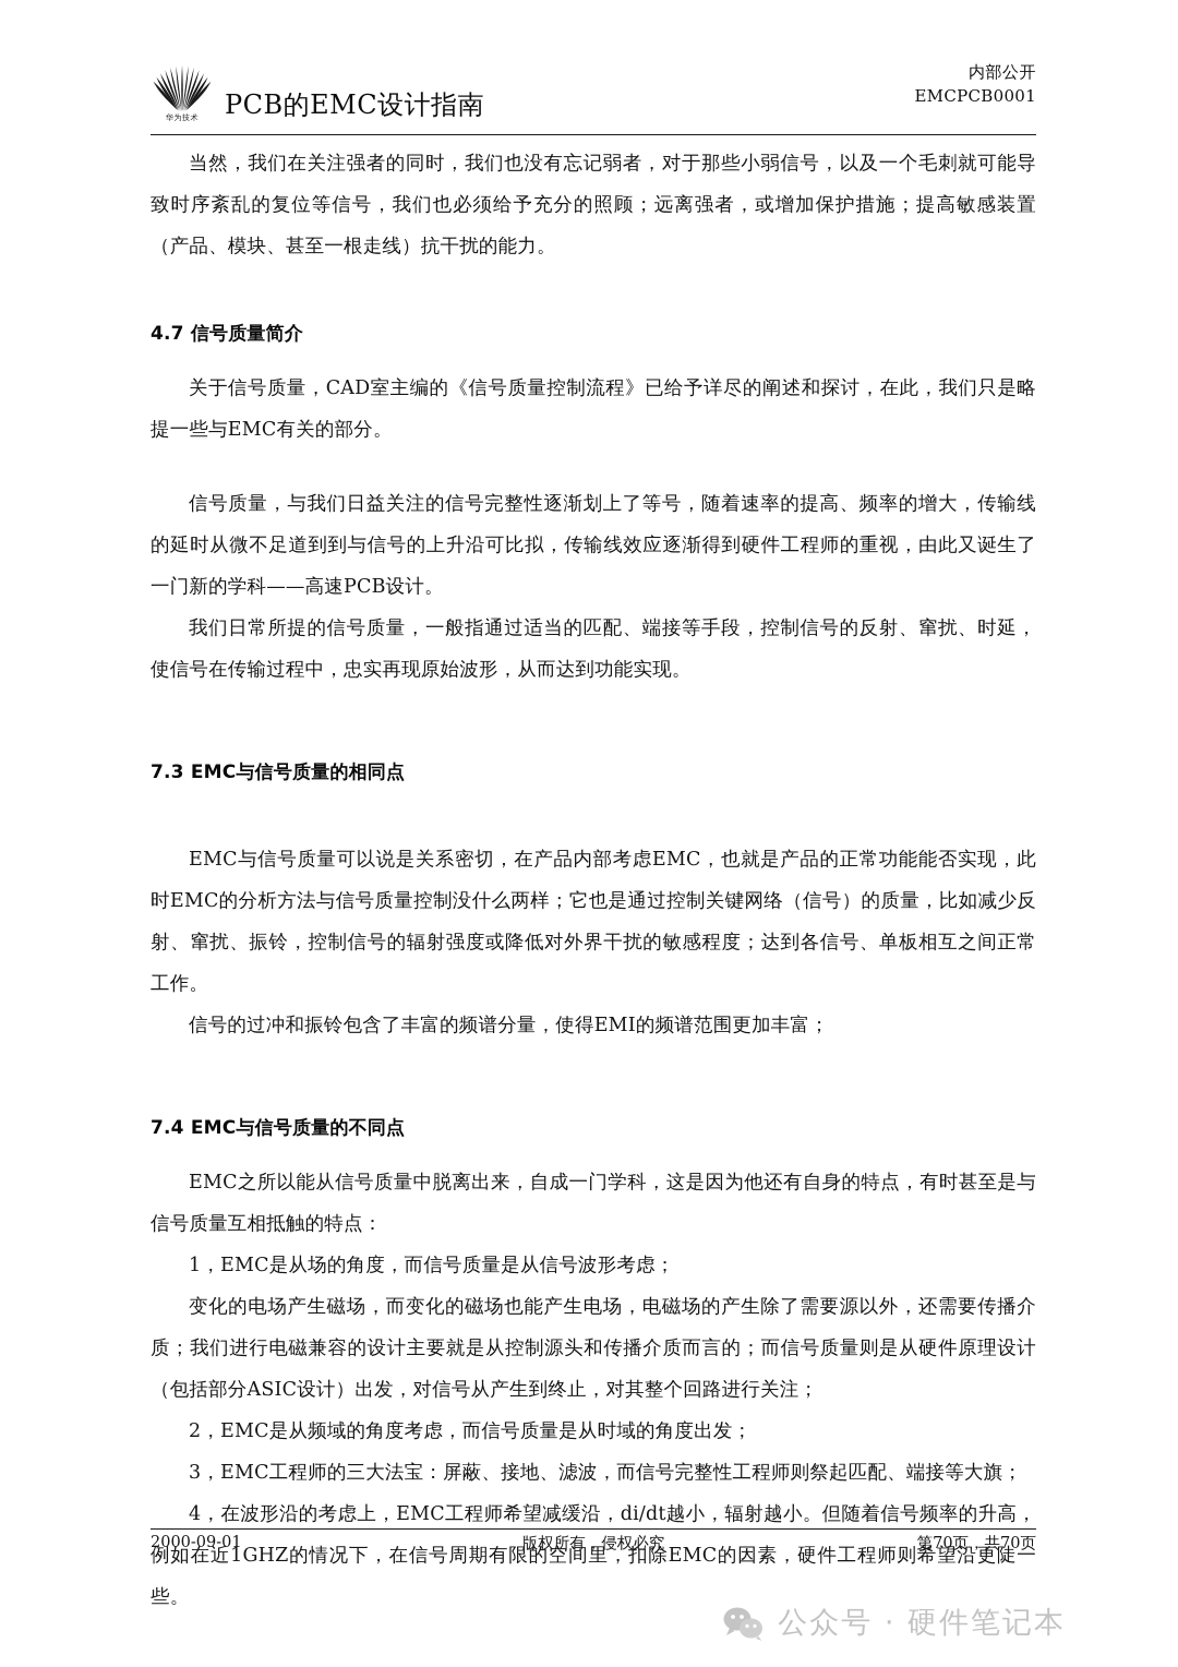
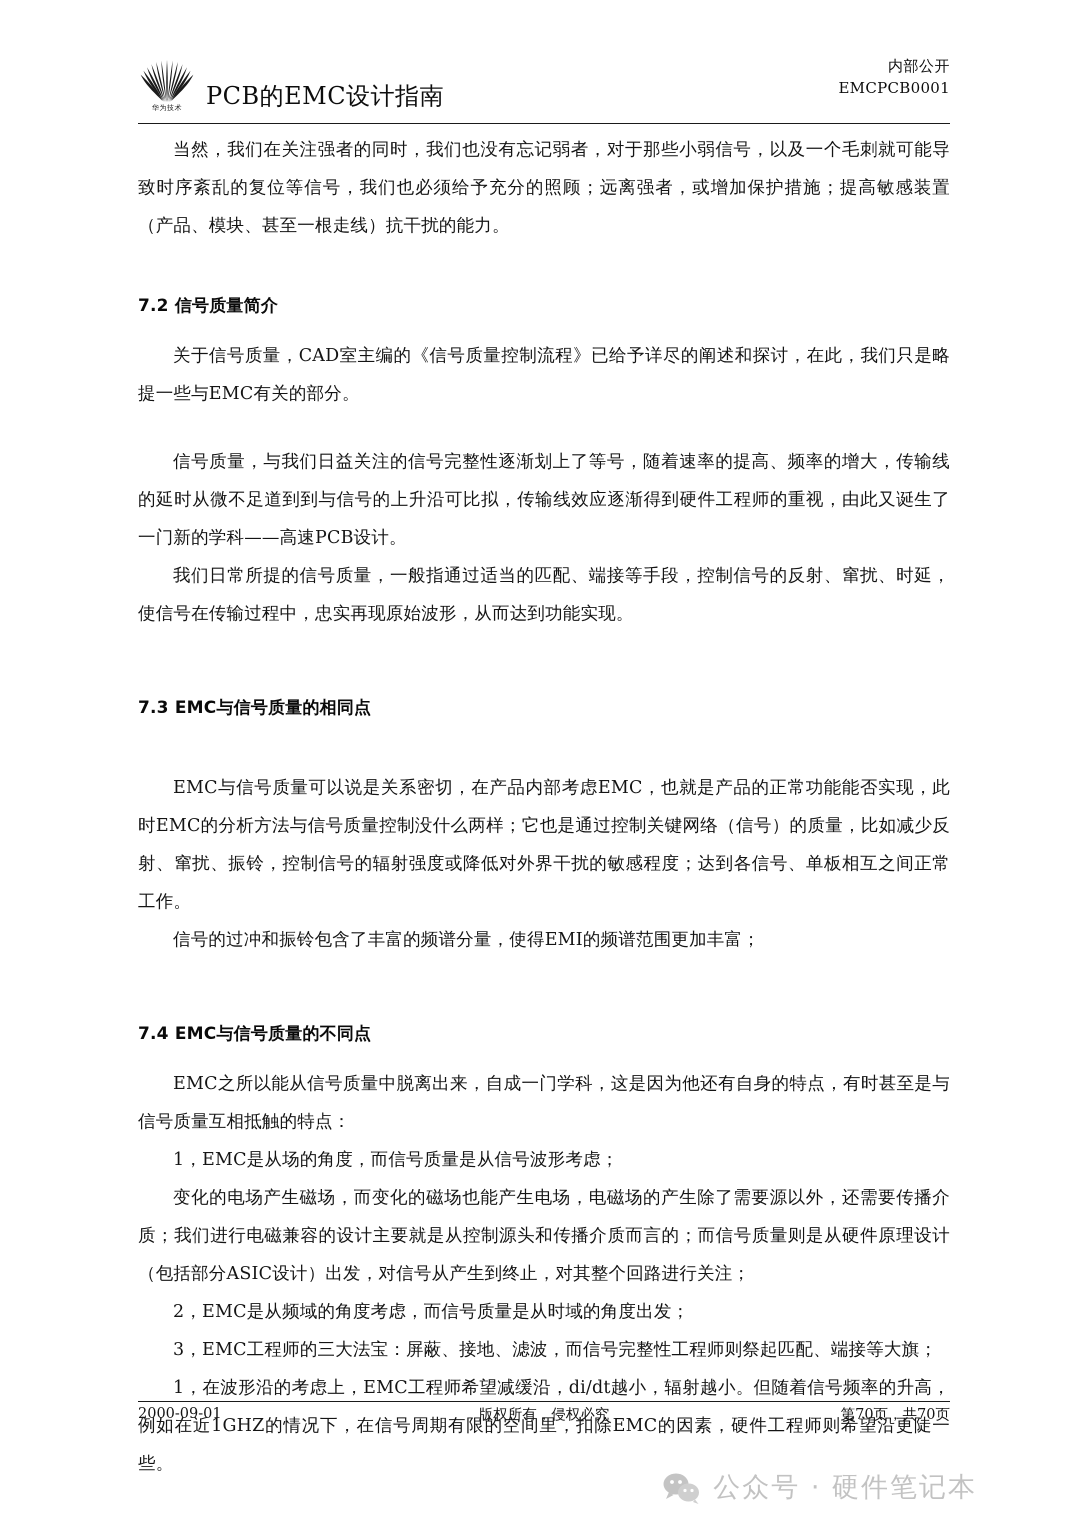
  华为技术
  PCB的EMC设计指南
  内部公开
  EMCPCB0001
  当然，我们在关注强者的同时，我们也没有忘记弱者，对于那些小弱信号，以及一个毛刺就可能导致时序紊乱的复位等信号，我们也必须给予充分的照顾；远离强者，或增加保护措施；提高敏感装置（产品、模块、甚至一根走线）抗干扰的能力。
- 4.7 信号质量简介
+ 7.2 信号质量简介
  关于信号质量，CAD室主编的《信号质量控制流程》已给予详尽的阐述和探讨，在此，我们只是略提一些与EMC有关的部分。
  信号质量，与我们日益关注的信号完整性逐渐划上了等号，随着速率的提高、频率的增大，传输线的延时从微不足道到到与信号的上升沿可比拟，传输线效应逐渐得到硬件工程师的重视，由此又诞生了一门新的学科——高速PCB设计。
  我们日常所提的信号质量，一般指通过适当的匹配、端接等手段，控制信号的反射、窜扰、时延，使信号在传输过程中，忠实再现原始波形，从而达到功能实现。
  7.3 EMC与信号质量的相同点
  EMC与信号质量可以说是关系密切，在产品内部考虑EMC，也就是产品的正常功能能否实现，此时EMC的分析方法与信号质量控制没什么两样；它也是通过控制关键网络（信号）的质量，比如减少反射、窜扰、振铃，控制信号的辐射强度或降低对外界干扰的敏感程度；达到各信号、单板相互之间正常工作。
  信号的过冲和振铃包含了丰富的频谱分量，使得EMI的频谱范围更加丰富；
  7.4 EMC与信号质量的不同点
  EMC之所以能从信号质量中脱离出来，自成一门学科，这是因为他还有自身的特点，有时甚至是与信号质量互相抵触的特点：
  1，EMC是从场的角度，而信号质量是从信号波形考虑；
  变化的电场产生磁场，而变化的磁场也能产生电场，电磁场的产生除了需要源以外，还需要传播介质；我们进行电磁兼容的设计主要就是从控制源头和传播介质而言的；而信号质量则是从硬件原理设计（包括部分ASIC设计）出发，对信号从产生到终止，对其整个回路进行关注；
  2，EMC是从频域的角度考虑，而信号质量是从时域的角度出发；
  3，EMC工程师的三大法宝：屏蔽、接地、滤波，而信号完整性工程师则祭起匹配、端接等大旗；
- 4，在波形沿的考虑上，EMC工程师希望减缓沿，di/dt越小，辐射越小。但随着信号频率的升高，例如在近1GHZ的情况下，在信号周期有限的空间里，扣除EMC的因素，硬件工程师则希望沿更陡一些。
+ 1，在波形沿的考虑上，EMC工程师希望减缓沿，di/dt越小，辐射越小。但随着信号频率的升高，例如在近1GHZ的情况下，在信号周期有限的空间里，扣除EMC的因素，硬件工程师则希望沿更陡一些。
  2000-09-01
  版权所有，侵权必究
  第70页，共70页
  公众号 · 硬件笔记本
